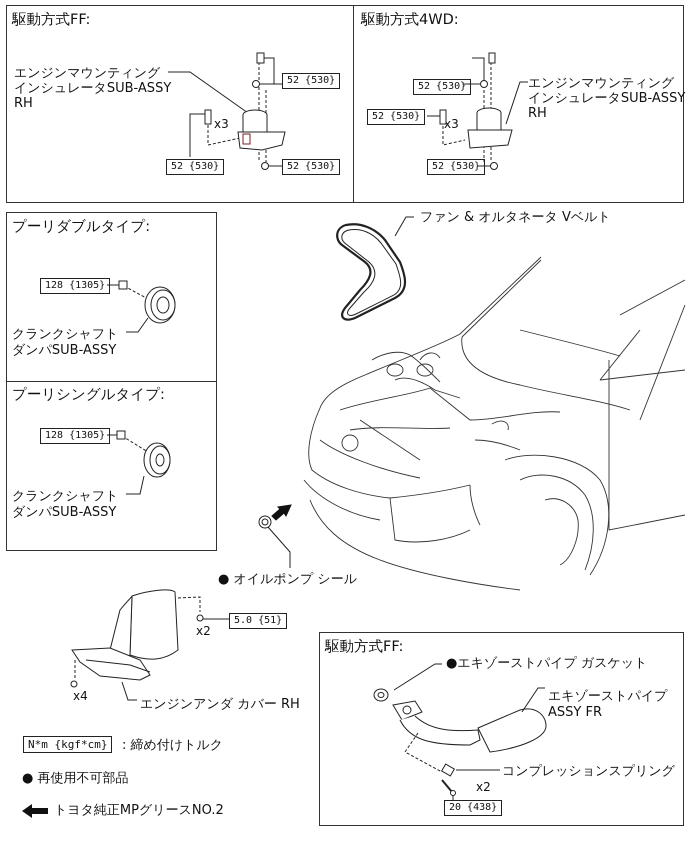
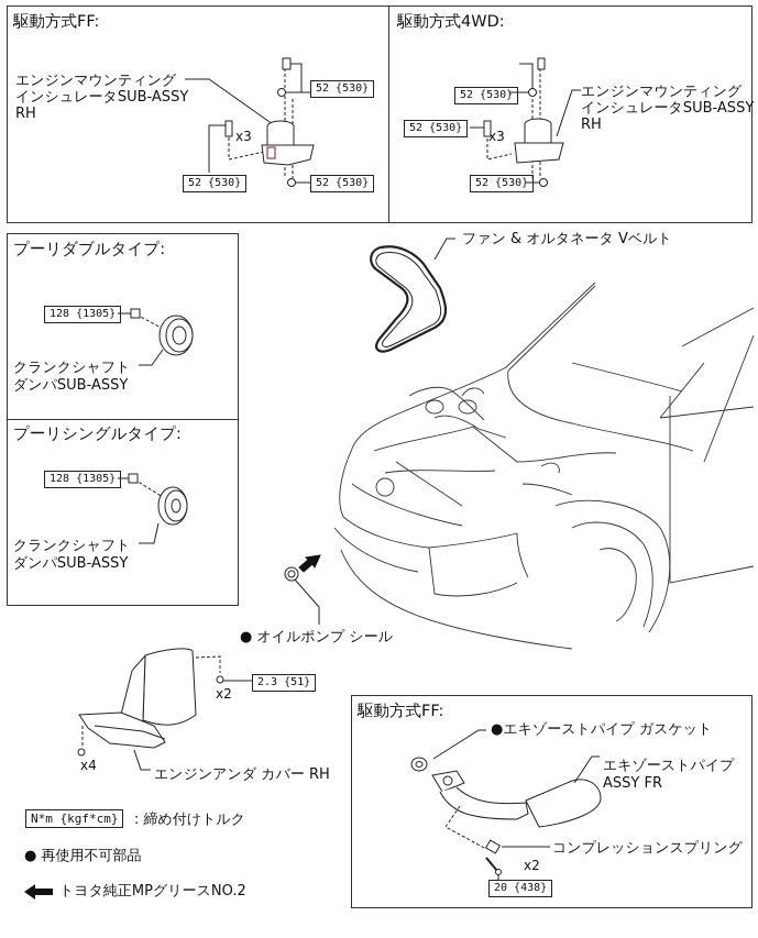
  駆動方式FF:
  エンジンマウンティング
  インシュレータSUB-ASSY
  RH
  52 {530}
  52 {530}
  52 {530}
  x3
  駆動方式4WD:
  エンジンマウンティング
  インシュレータSUB-ASSY
  RH
  52 {530}
  52 {530}
  52 {530
  x3
  プーリダブルタイプ:
  128 {1305}
  クランクシャフト
  ダンパSUB-ASSY
  プーリシングルタイプ:
  128 {1305}
  クランクシャフト
  ダンパSUB-ASSY
  ファン & オルタネータ Vベルト
  ● オイルポンプ シール
- 5.0 {51}
+ 2.3 {51}
  x2
  x4
  エンジンアンダ カバー RH
  N*m {kgf*cm}
  : 締め付けトルク
  ● 再使用不可部品
  トヨタ純正MPグリースNO.2
  駆動方式FF:
  ●エキゾーストパイプ ガスケット
  エキゾーストパイプ
  ASSY FR
  コンプレッションスプリング
  x2
  20 {438}
